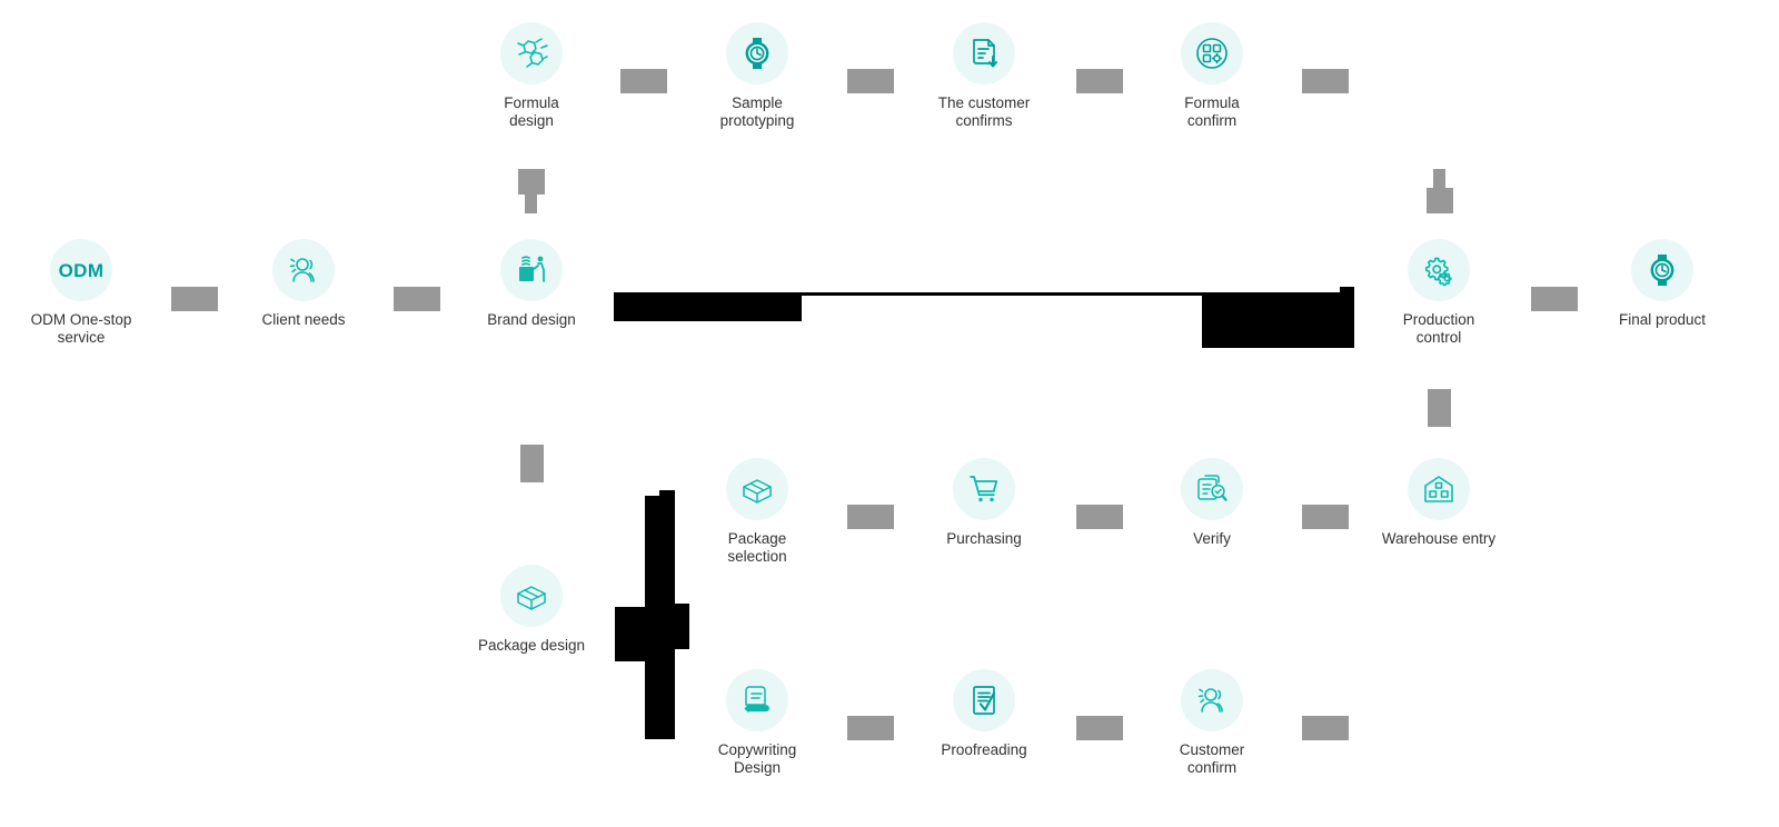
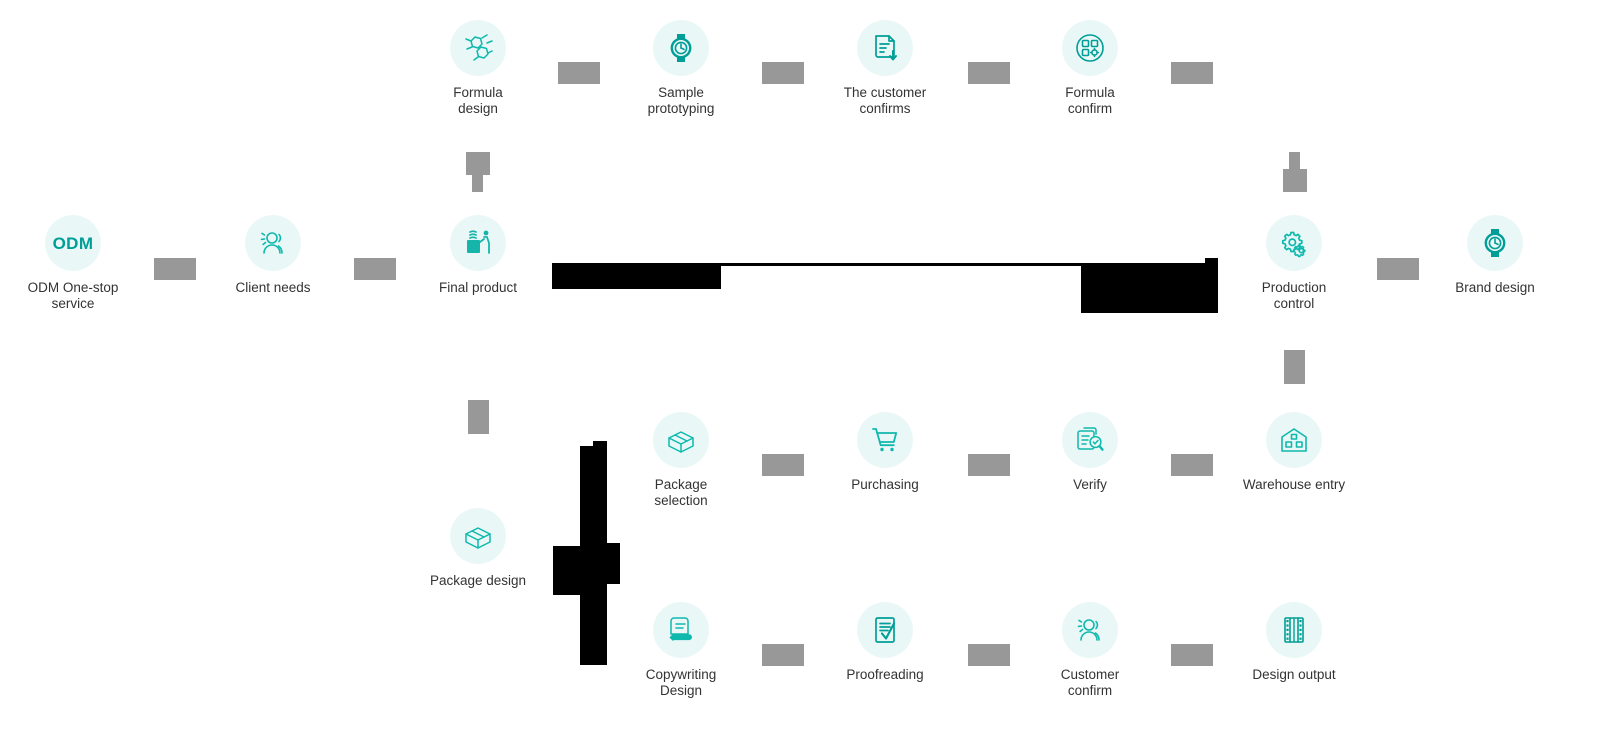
  Formula
  design
  Sample
  prototyping
  The customer
  confirms
  Formula
  confirm
  ODM
  ODM One-stop
  service
  Client needs
- Brand design
+ Final product
  Production
  control
- Final product
+ Brand design
  Package
  selection
  Purchasing
  Verify
  Warehouse entry
  Package design
  Copywriting
  Design
  Proofreading
  Customer
  confirm
+ Design output
